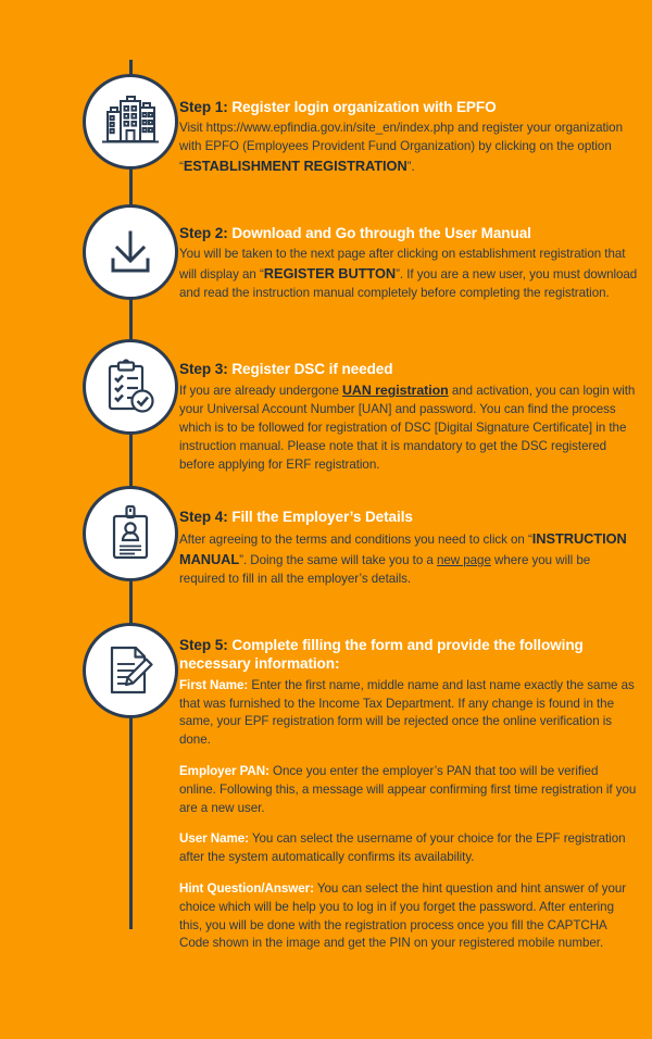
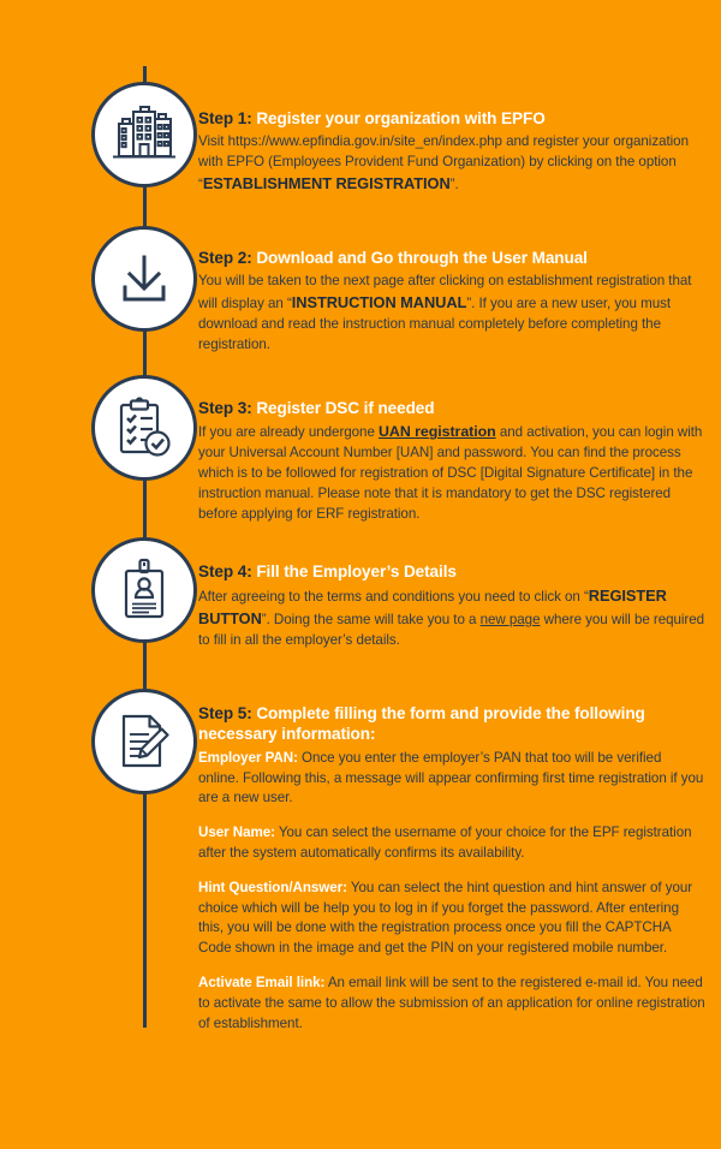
- Step 1: Register login organization with EPFO
+ Step 1: Register your organization with EPFO
  Visit https://www.epfindia.gov.in/site_en/index.php and register your organization with EPFO (Employees Provident Fund Organization) by clicking on the option “ESTABLISHMENT REGISTRATION”.
  Step 2: Download and Go through the User Manual
- You will be taken to the next page after clicking on establishment registration that will display an “REGISTER BUTTON”. If you are a new user, you must download and read the instruction manual completely before completing the registration.
+ You will be taken to the next page after clicking on establishment registration that will display an “INSTRUCTION MANUAL”. If you are a new user, you must download and read the instruction manual completely before completing the registration.
  Step 3: Register DSC if needed
  If you are already undergone UAN registration and activation, you can login with your Universal Account Number [UAN] and password. You can find the process which is to be followed for registration of DSC [Digital Signature Certificate] in the instruction manual. Please note that it is mandatory to get the DSC registered before applying for ERF registration.
  Step 4: Fill the Employer’s Details
- After agreeing to the terms and conditions you need to click on “INSTRUCTION MANUAL”. Doing the same will take you to a new page where you will be required to fill in all the employer’s details.
+ After agreeing to the terms and conditions you need to click on “REGISTER BUTTON”. Doing the same will take you to a new page where you will be required to fill in all the employer’s details.
  Step 5: Complete filling the form and provide the following necessary information:
- First Name: Enter the first name, middle name and last name exactly the same as that was furnished to the Income Tax Department. If any change is found in the same, your EPF registration form will be rejected once the online verification is done.
  Employer PAN: Once you enter the employer’s PAN that too will be verified online. Following this, a message will appear confirming first time registration if you are a new user.
  User Name: You can select the username of your choice for the EPF registration after the system automatically confirms its availability.
  Hint Question/Answer: You can select the hint question and hint answer of your choice which will be help you to log in if you forget the password. After entering this, you will be done with the registration process once you fill the CAPTCHA Code shown in the image and get the PIN on your registered mobile number.
+ Activate Email link: An email link will be sent to the registered e-mail id. You need to activate the same to allow the submission of an application for online registration of establishment.
